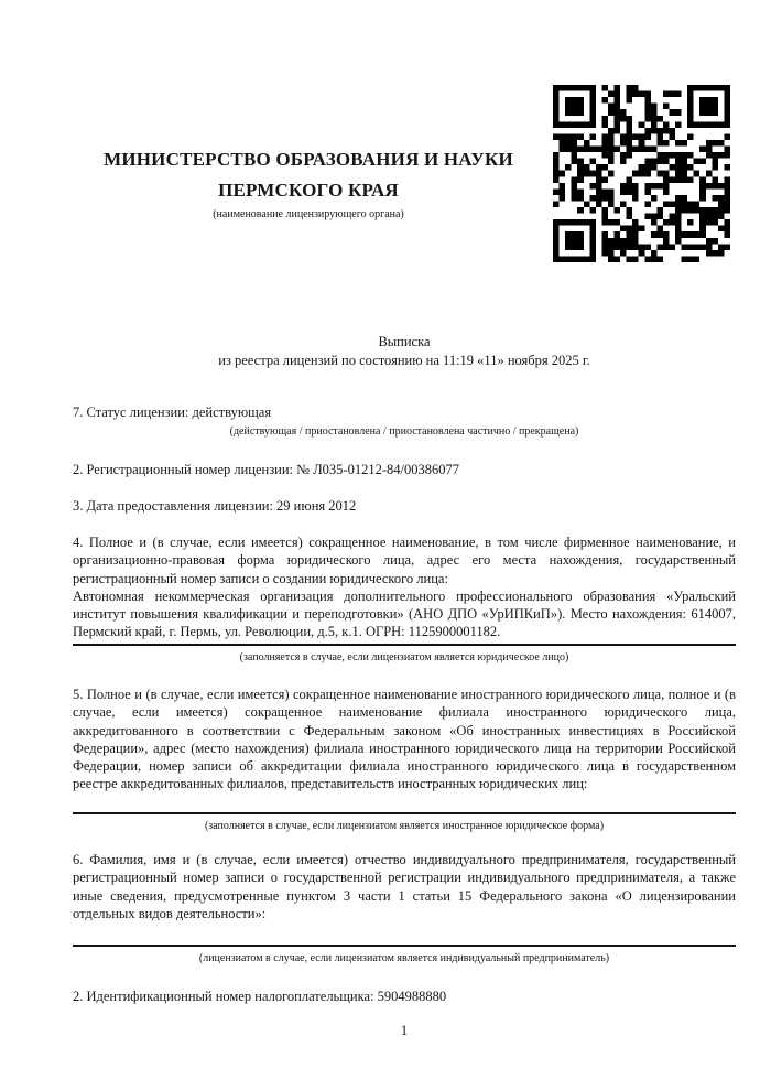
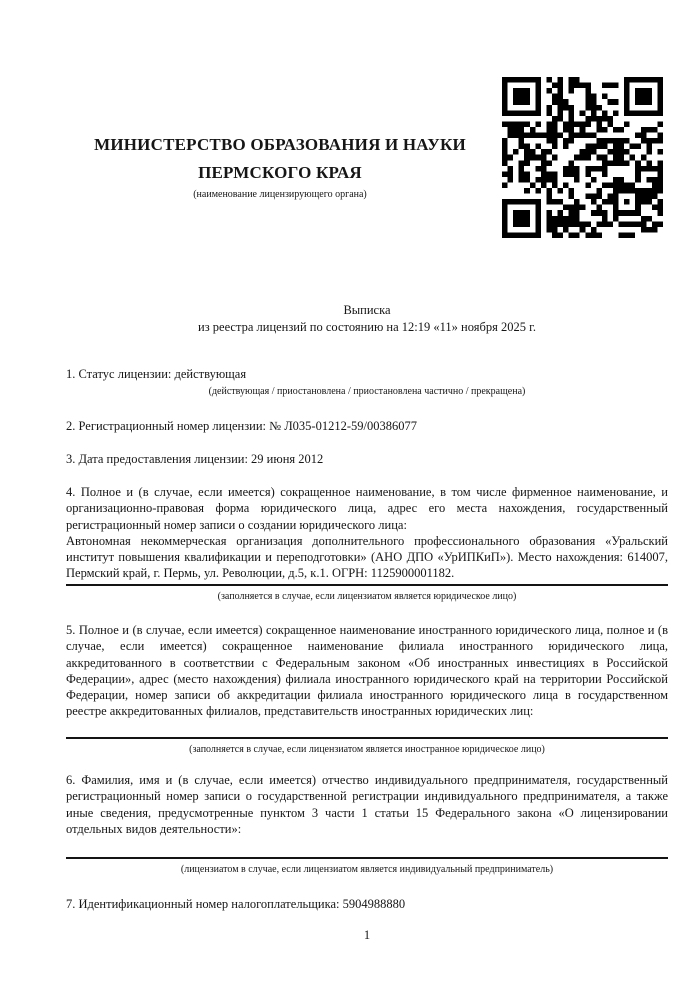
  МИНИСТЕРСТВО ОБРАЗОВАНИЯ И НАУКИ
  ПЕРМСКОГО КРАЯ
  (наименование лицензирующего органа)
  Выписка
- из реестра лицензий по состоянию на 11:19 «11» ноября 2025 г.
+ из реестра лицензий по состоянию на 12:19 «11» ноября 2025 г.
- 7. Статус лицензии: действующая
+ 1. Статус лицензии: действующая
  (действующая / приостановлена / приостановлена частично / прекращена)
- 2. Регистрационный номер лицензии: № Л035-01212-84/00386077
+ 2. Регистрационный номер лицензии: № Л035-01212-59/00386077
  3. Дата предоставления лицензии: 29 июня 2012
  4. Полное и (в случае, если имеется) сокращенное наименование, в том числе фирменное наименование, и организационно-правовая форма юридического лица, адрес его места нахождения, государственный регистрационный номер записи о создании юридического лица:
  Автономная некоммерческая организация дополнительного профессионального образования «Уральский институт повышения квалификации и переподготовки» (АНО ДПО «УрИПКиП»). Место нахождения: 614007, Пермский край, г. Пермь, ул. Революции, д.5, к.1. ОГРН: 1125900001182.
  (заполняется в случае, если лицензиатом является юридическое лицо)
- 5. Полное и (в случае, если имеется) сокращенное наименование иностранного юридического лица, полное и (в случае, если имеется) сокращенное наименование филиала иностранного юридического лица, аккредитованного в соответствии с Федеральным законом «Об иностранных инвестициях в Российской Федерации», адрес (место нахождения) филиала иностранного юридического лица на территории Российской Федерации, номер записи об аккредитации филиала иностранного юридического лица в государственном реестре аккредитованных филиалов, представительств иностранных юридических лиц:
+ 5. Полное и (в случае, если имеется) сокращенное наименование иностранного юридического лица, полное и (в случае, если имеется) сокращенное наименование филиала иностранного юридического лица, аккредитованного в соответствии с Федеральным законом «Об иностранных инвестициях в Российской Федерации», адрес (место нахождения) филиала иностранного юридического край на территории Российской Федерации, номер записи об аккредитации филиала иностранного юридического лица в государственном реестре аккредитованных филиалов, представительств иностранных юридических лиц:
- (заполняется в случае, если лицензиатом является иностранное юридическое форма)
+ (заполняется в случае, если лицензиатом является иностранное юридическое лицо)
  6. Фамилия, имя и (в случае, если имеется) отчество индивидуального предпринимателя, государственный регистрационный номер записи о государственной регистрации индивидуального предпринимателя, а также иные сведения, предусмотренные пунктом 3 части 1 статьи 15 Федерального закона «О лицензировании отдельных видов деятельности»:
  (лицензиатом в случае, если лицензиатом является индивидуальный предприниматель)
- 2. Идентификационный номер налогоплательщика: 5904988880
+ 7. Идентификационный номер налогоплательщика: 5904988880
  1
